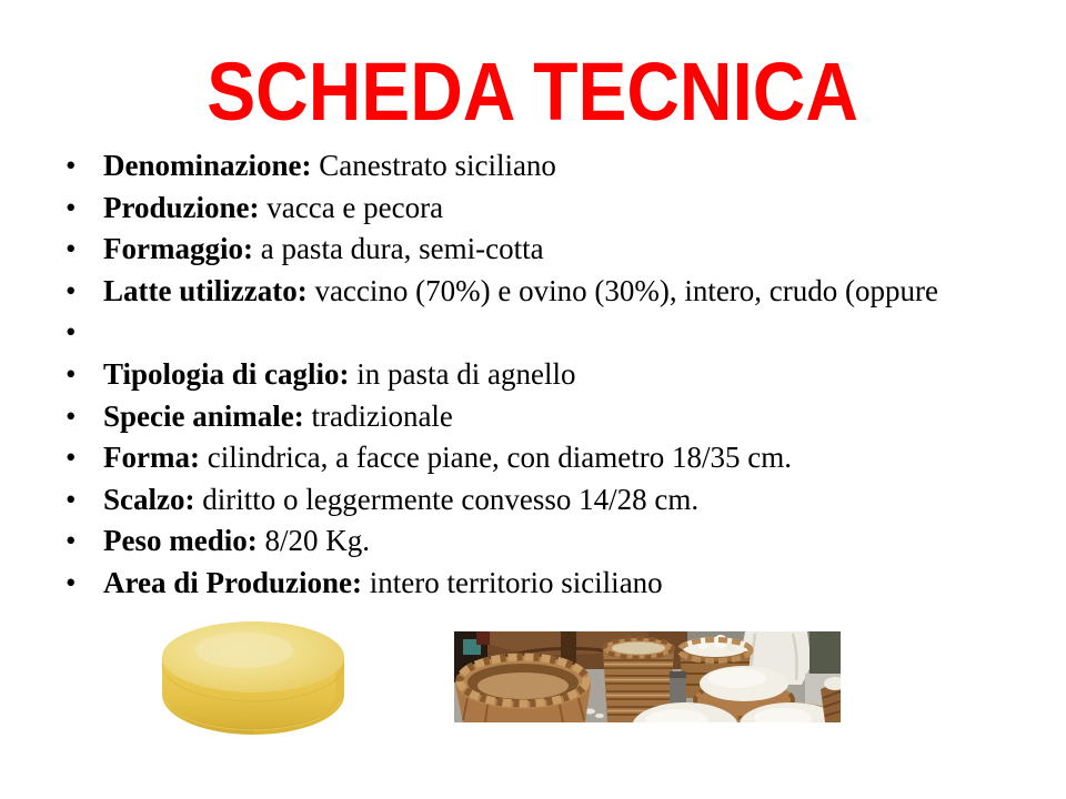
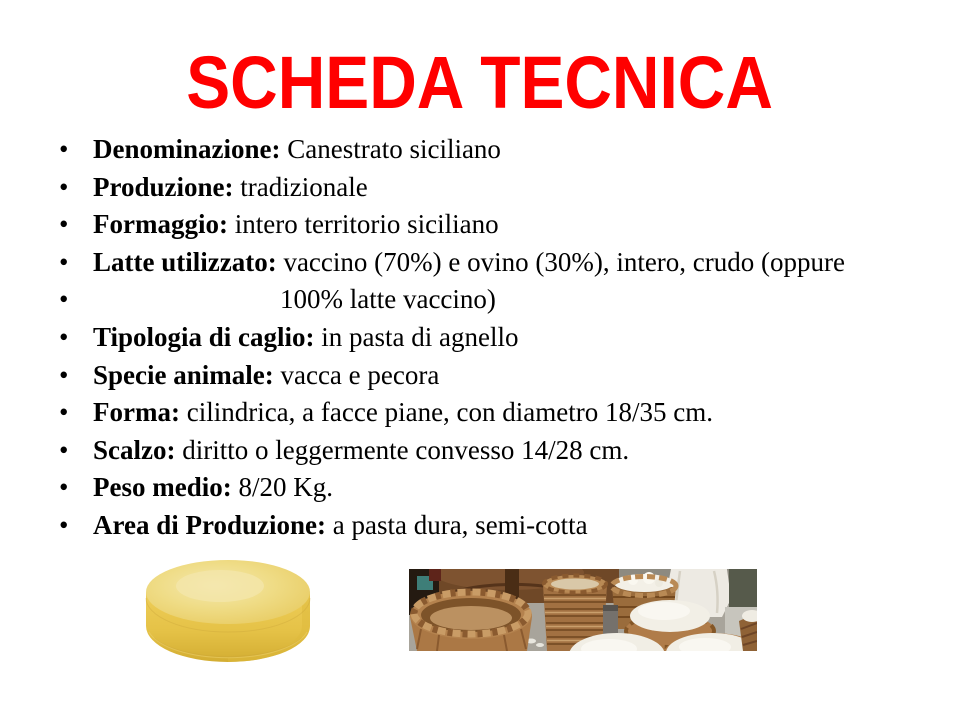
  SCHEDA TECNICA
  •
  Denominazione: Canestrato siciliano
  •
- Produzione: vacca e pecora
+ Produzione: tradizionale
  •
- Formaggio: a pasta dura, semi-cotta
+ Formaggio: intero territorio siciliano
  •
  Latte utilizzato: vaccino (70%) e ovino (30%), intero, crudo (oppure
  •
+ 100% latte vaccino)
  •
  Tipologia di caglio: in pasta di agnello
  •
- Specie animale: tradizionale
+ Specie animale: vacca e pecora
  •
  Forma: cilindrica, a facce piane, con diametro 18/35 cm.
  •
  Scalzo: diritto o leggermente convesso 14/28 cm.
  •
  Peso medio: 8/20 Kg.
  •
- Area di Produzione: intero territorio siciliano
+ Area di Produzione: a pasta dura, semi-cotta
